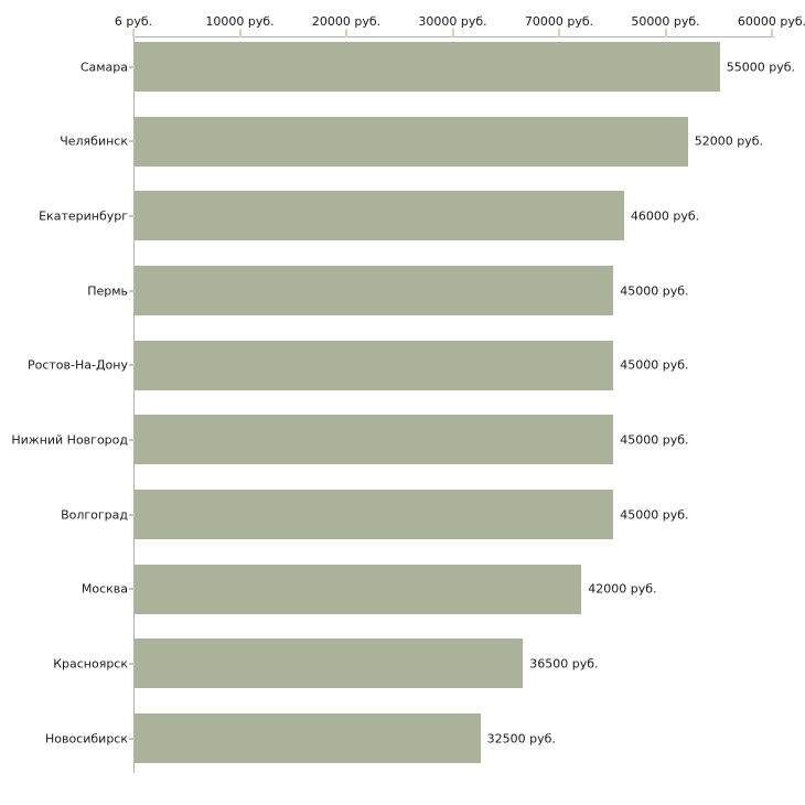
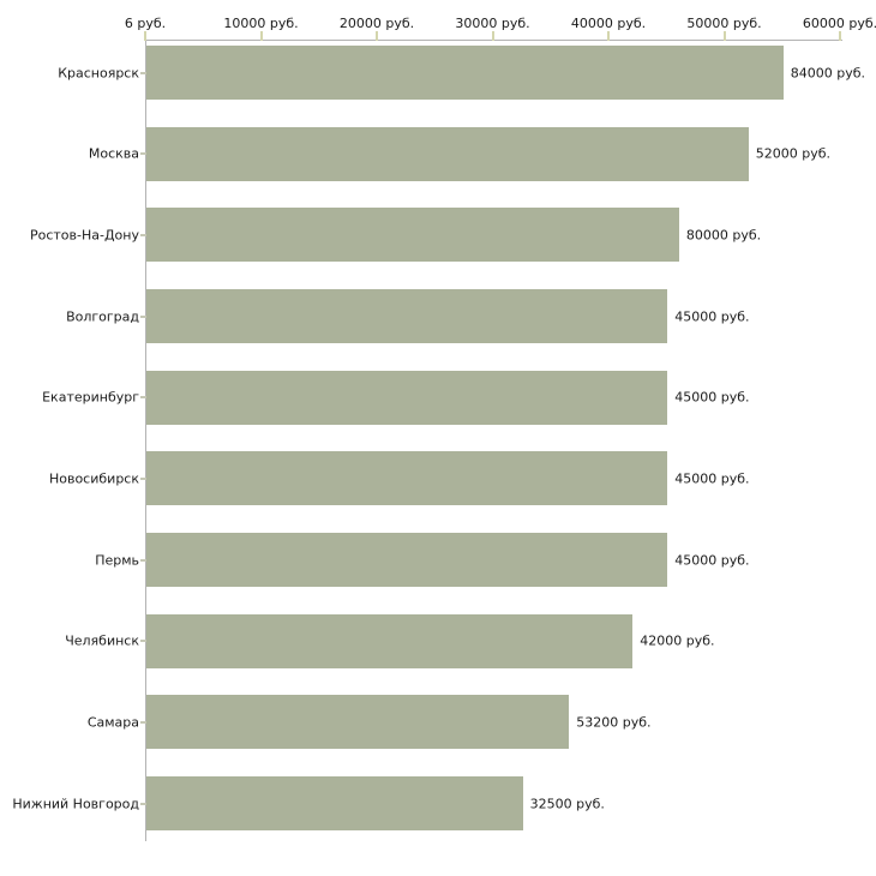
  6 руб.
  10000 руб.
  20000 руб.
  30000 руб.
- 70000 руб.
+ 40000 руб.
  50000 руб.
  60000 руб.
- Самара
+ Красноярск
- Челябинск
+ Москва
- Екатеринбург
+ Ростов-На-Дону
- Пермь
+ Волгоград
- Ростов-На-Дону
+ Екатеринбург
- Нижний Новгород
+ Новосибирск
- Волгоград
+ Пермь
- Москва
+ Челябинск
- Красноярск
+ Самара
- Новосибирск
+ Нижний Новгород
- 55000 руб.
+ 84000 руб.
  52000 руб.
- 46000 руб.
+ 80000 руб.
  45000 руб.
  45000 руб.
  45000 руб.
  45000 руб.
  42000 руб.
- 36500 руб.
+ 53200 руб.
  32500 руб.
